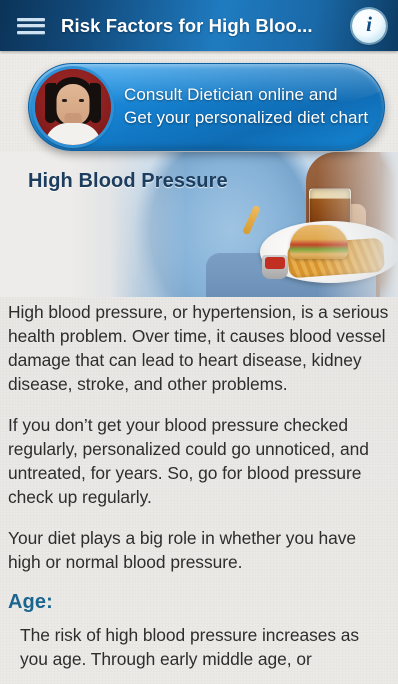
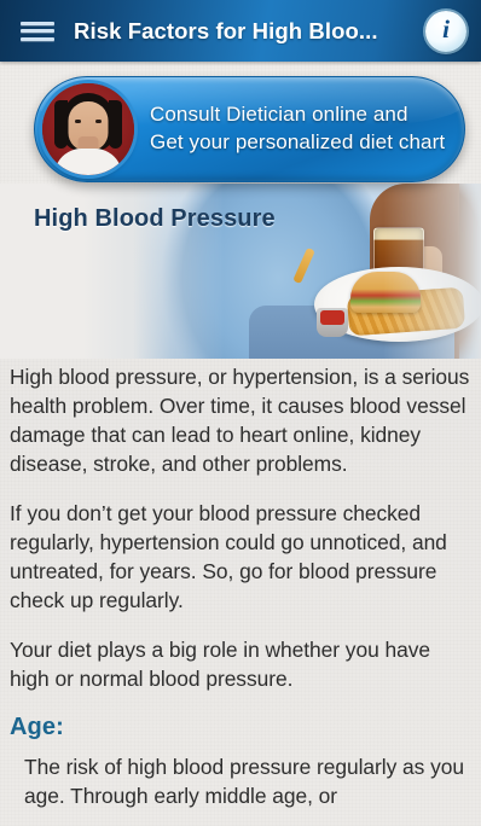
  Risk Factors for High Bloo...
  i
  Consult Dietician online and
  Get your personalized diet chart
  High Blood Pressure
- High blood pressure, or hypertension, is a serious health problem. Over time, it causes blood vessel damage that can lead to heart disease, kidney disease, stroke, and other problems.
+ High blood pressure, or hypertension, is a serious health problem. Over time, it causes blood vessel damage that can lead to heart online, kidney disease, stroke, and other problems.
- If you don’t get your blood pressure checked regularly, personalized could go unnoticed, and untreated, for years. So, go for blood pressure check up regularly.
+ If you don’t get your blood pressure checked regularly, hypertension could go unnoticed, and untreated, for years. So, go for blood pressure check up regularly.
  Your diet plays a big role in whether you have high or normal blood pressure.
  Age:
- The risk of high blood pressure increases as you age. Through early middle age, or
+ The risk of high blood pressure regularly as you age. Through early middle age, or
